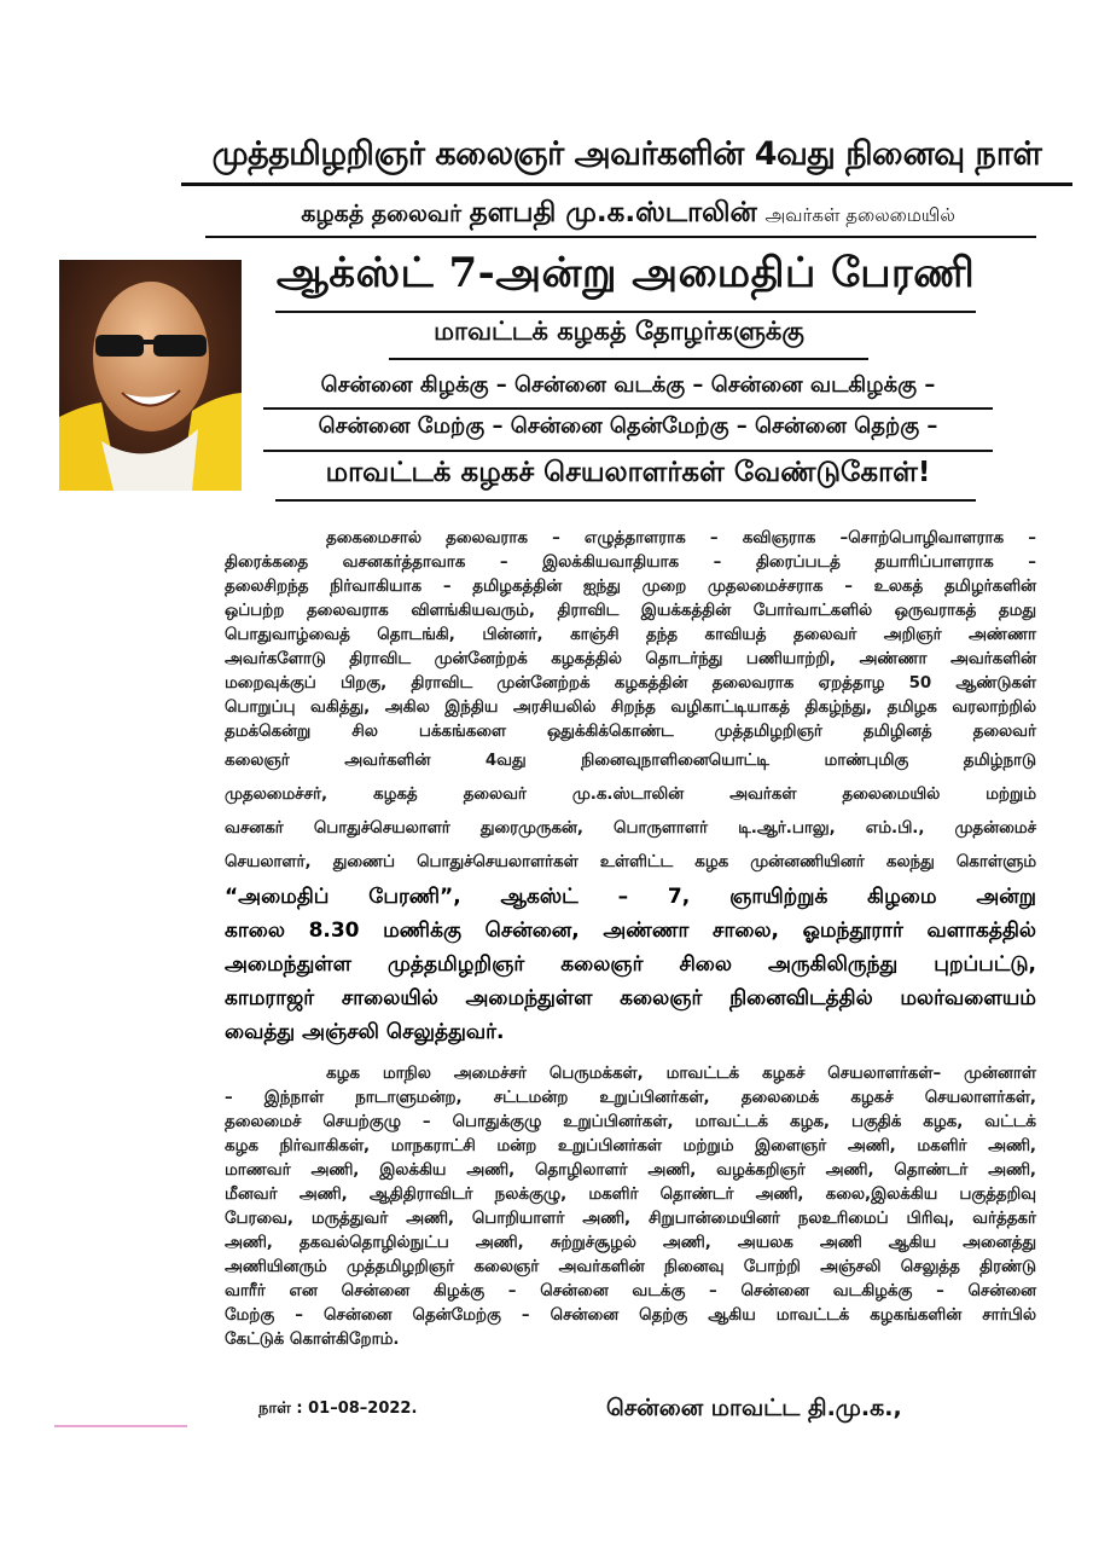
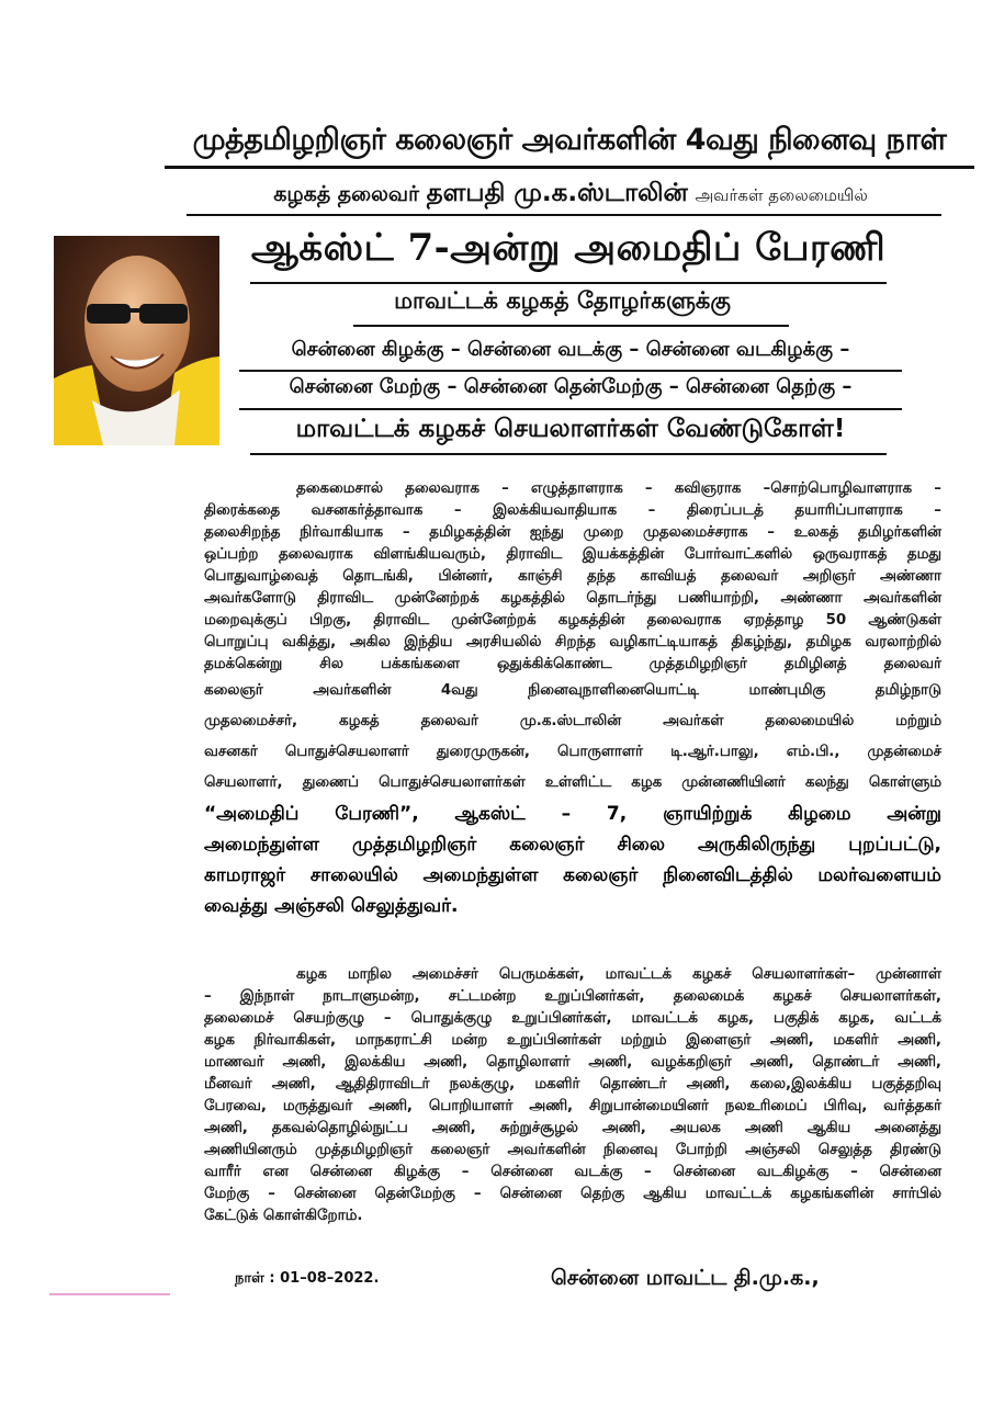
  முத்தமிழறிஞர் கலைஞர் அவர்களின் 4வது நினைவு நாள்
  கழகத் தலைவர் தளபதி மு.க.ஸ்டாலின் அவர்கள் தலைமையில்
  ஆக்ஸ்ட் 7-அன்று அமைதிப் பேரணி
  மாவட்டக் கழகத் தோழர்களுக்கு
  சென்னை கிழக்கு – சென்னை வடக்கு – சென்னை வடகிழக்கு –
  சென்னை மேற்கு – சென்னை தென்மேற்கு – சென்னை தெற்கு –
  மாவட்டக் கழகச் செயலாளர்கள் வேண்டுகோள்!
  தகைமைசால் தலைவராக – எழுத்தாளராக – கவிஞராக –சொற்பொழிவாளராக –
  திரைக்கதை வசனகர்த்தாவாக – இலக்கியவாதியாக – திரைப்படத் தயாரிப்பாளராக –
  தலைசிறந்த நிர்வாகியாக – தமிழகத்தின் ஐந்து முறை முதலமைச்சராக – உலகத் தமிழர்களின்
  ஒப்பற்ற தலைவராக விளங்கியவரும், திராவிட இயக்கத்தின் போர்வாட்களில் ஒருவராகத் தமது
  பொதுவாழ்வைத் தொடங்கி, பின்னர், காஞ்சி தந்த காவியத் தலைவர் அறிஞர் அண்ணா
  அவர்களோடு திராவிட முன்னேற்றக் கழகத்தில் தொடர்ந்து பணியாற்றி, அண்ணா அவர்களின்
  மறைவுக்குப் பிறகு, திராவிட முன்னேற்றக் கழகத்தின் தலைவராக ஏறத்தாழ 50 ஆண்டுகள்
  பொறுப்பு வகித்து, அகில இந்திய அரசியலில் சிறந்த வழிகாட்டியாகத் திகழ்ந்து, தமிழக வரலாற்றில்
  தமக்கென்று சில பக்கங்களை ஒதுக்கிக்கொண்ட முத்தமிழறிஞர் தமிழினத் தலைவர்
  கலைஞர் அவர்களின் 4வது நினைவுநாளினையொட்டி மாண்புமிகு தமிழ்நாடு
  முதலமைச்சர், கழகத் தலைவர் மு.க.ஸ்டாலின் அவர்கள் தலைமையில் மற்றும்
  வசனகர் பொதுச்செயலாளர் துரைமுருகன், பொருளாளர் டி.ஆர்.பாலு, எம்.பி., முதன்மைச்
  செயலாளர், துணைப் பொதுச்செயலாளர்கள் உள்ளிட்ட கழக முன்னணியினர் கலந்து கொள்ளும்
  “அமைதிப் பேரணி”, ஆகஸ்ட் – 7, ஞாயிற்றுக் கிழமை அன்று
- காலை 8.30 மணிக்கு சென்னை, அண்ணா சாலை, ஓமந்தூரார் வளாகத்தில்
  அமைந்துள்ள முத்தமிழறிஞர் கலைஞர் சிலை அருகிலிருந்து புறப்பட்டு,
  காமராஜர் சாலையில் அமைந்துள்ள கலைஞர் நினைவிடத்தில் மலர்வளையம்
  வைத்து அஞ்சலி செலுத்துவர்.
  கழக மாநில அமைச்சர் பெருமக்கள், மாவட்டக் கழகச் செயலாளர்கள்– முன்னாள்
  – இந்நாள் நாடாளுமன்ற, சட்டமன்ற உறுப்பினர்கள், தலைமைக் கழகச் செயலாளர்கள்,
  தலைமைச் செயற்குழு – பொதுக்குழு உறுப்பினர்கள், மாவட்டக் கழக, பகுதிக் கழக, வட்டக்
  கழக நிர்வாகிகள், மாநகராட்சி மன்ற உறுப்பினர்கள் மற்றும் இளைஞர் அணி, மகளிர் அணி,
  மாணவர் அணி, இலக்கிய அணி, தொழிலாளர் அணி, வழக்கறிஞர் அணி, தொண்டர் அணி,
  மீனவர் அணி, ஆதிதிராவிடர் நலக்குழு, மகளிர் தொண்டர் அணி, கலை,இலக்கிய பகுத்தறிவு
  பேரவை, மருத்துவர் அணி, பொறியாளர் அணி, சிறுபான்மையினர் நலஉரிமைப் பிரிவு, வர்த்தகர்
  அணி, தகவல்தொழில்நுட்ப அணி, சுற்றுச்சூழல் அணி, அயலக அணி ஆகிய அனைத்து
  அணியினரும் முத்தமிழறிஞர் கலைஞர் அவர்களின் நினைவு போற்றி அஞ்சலி செலுத்த திரண்டு
  வாரீர் என சென்னை கிழக்கு – சென்னை வடக்கு – சென்னை வடகிழக்கு – சென்னை
  மேற்கு – சென்னை தென்மேற்கு – சென்னை தெற்கு ஆகிய மாவட்டக் கழகங்களின் சார்பில்
  கேட்டுக் கொள்கிறோம்.
  நாள் : 01–08–2022.
  சென்னை மாவட்ட தி.மு.க.,
